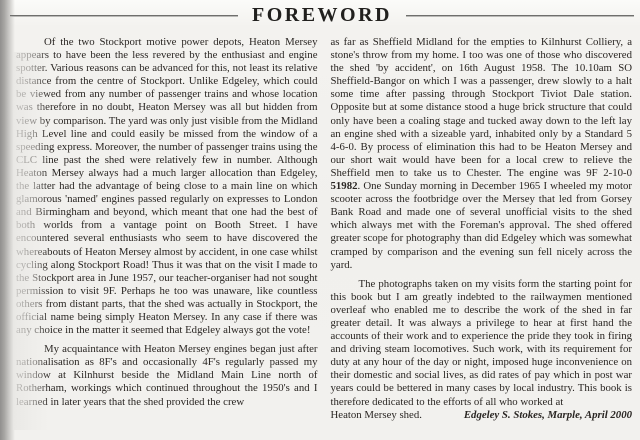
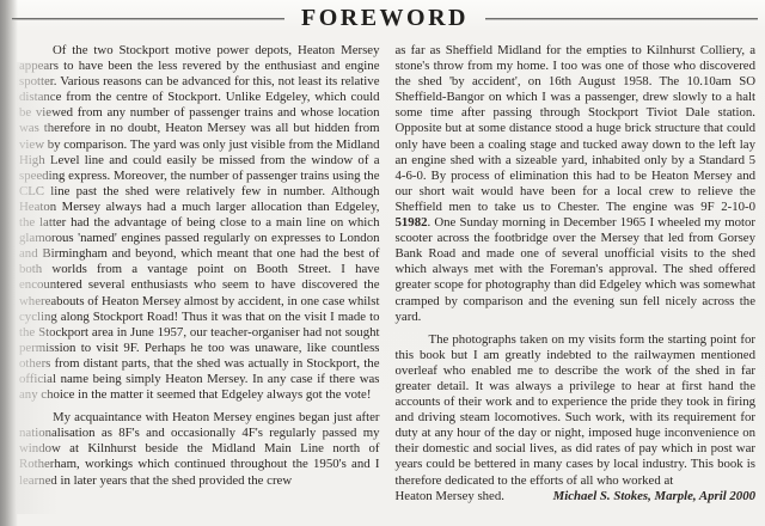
  FOREWORD
  Of the two Stockport motive power depots, Heaton Mersey to have been the less revered by the enthusiast and engine Various reasons can be advanced for this, not least its relative from the centre of Stockport. Unlike Edgeley, which could ed from any number of passenger trains and whose location refore in no doubt, Heaton Mersey was all but hidden from comparison. The yard was only just visible from the Midland evel line and could easily be missed from the window of a g express. Moreover, the number of passenger trains using the ne past the shed were relatively few in number. Although Mersey always had a much larger allocation than Edgeley, er had the advantage of being close to a main line on which ous 'named' engines passed regularly on expresses to London mingham and beyond, which meant that one had the best of orlds from a vantage point on Booth Street. I have ered several enthusiasts who seem to have discovered the bouts of Heaton Mersey almost by accident, in one case whilst along Stockport Road! Thus it was that on the visit I made to kport area in June 1957, our teacher-organiser had not sought ion to visit 9F. Perhaps he too was unaware, like countless rom distant parts, that the shed was actually in Stockport, the name being simply Heaton Mersey. In any case if there was ice in the matter it seemed that Edgeley always got the vote!
  y acquaintance with Heaton Mersey engines began just after lisation as 8F's and occasionally 4F's regularly passed my at Kilnhurst beside the Midland Main Line north of am, workings which continued throughout the 1950's and I in later years that the shed provided the crew
  as far as Sheffield Midland for the empties to Kilnhurst Colliery, a stone's throw from my home. I too was one of those who discovered the shed 'by accident', on 16th August 1958. The 10.10am SO Sheffield-Bangor on which I was a passenger, drew slowly to a halt some time after passing through Stockport Tiviot Dale station. Opposite but at some distance stood a huge brick structure that could only have been a coaling stage and tucked away down to the left lay an engine shed with a sizeable yard, inhabited only by a Standard 5 4-6-0. By process of elimination this had to be Heaton Mersey and our short wait would have been for a local crew to relieve the Sheffield men to take us to Chester. The engine was 9F 2-10-0 51982. One Sunday morning in December 1965 I wheeled my motor scooter across the footbridge over the Mersey that led from Gorsey Bank Road and made one of several unofficial visits to the shed which always met with the Foreman's approval. The shed offered greater scope for photography than did Edgeley which was somewhat cramped by comparison and the evening sun fell nicely across the yard.
  The photographs taken on my visits form the starting point for this book but I am greatly indebted to the railwaymen mentioned overleaf who enabled me to describe the work of the shed in far greater detail. It was always a privilege to hear at first hand the accounts of their work and to experience the pride they took in firing and driving steam locomotives. Such work, with its requirement for duty at any hour of the day or night, imposed huge inconvenience on their domestic and social lives, as did rates of pay which in post war years could be bettered in many cases by local industry. This book is therefore dedicated to the efforts of all who worked at
  Heaton Mersey shed.
- Edgeley S. Stokes, Marple, April 2000
+ Michael S. Stokes, Marple, April 2000
